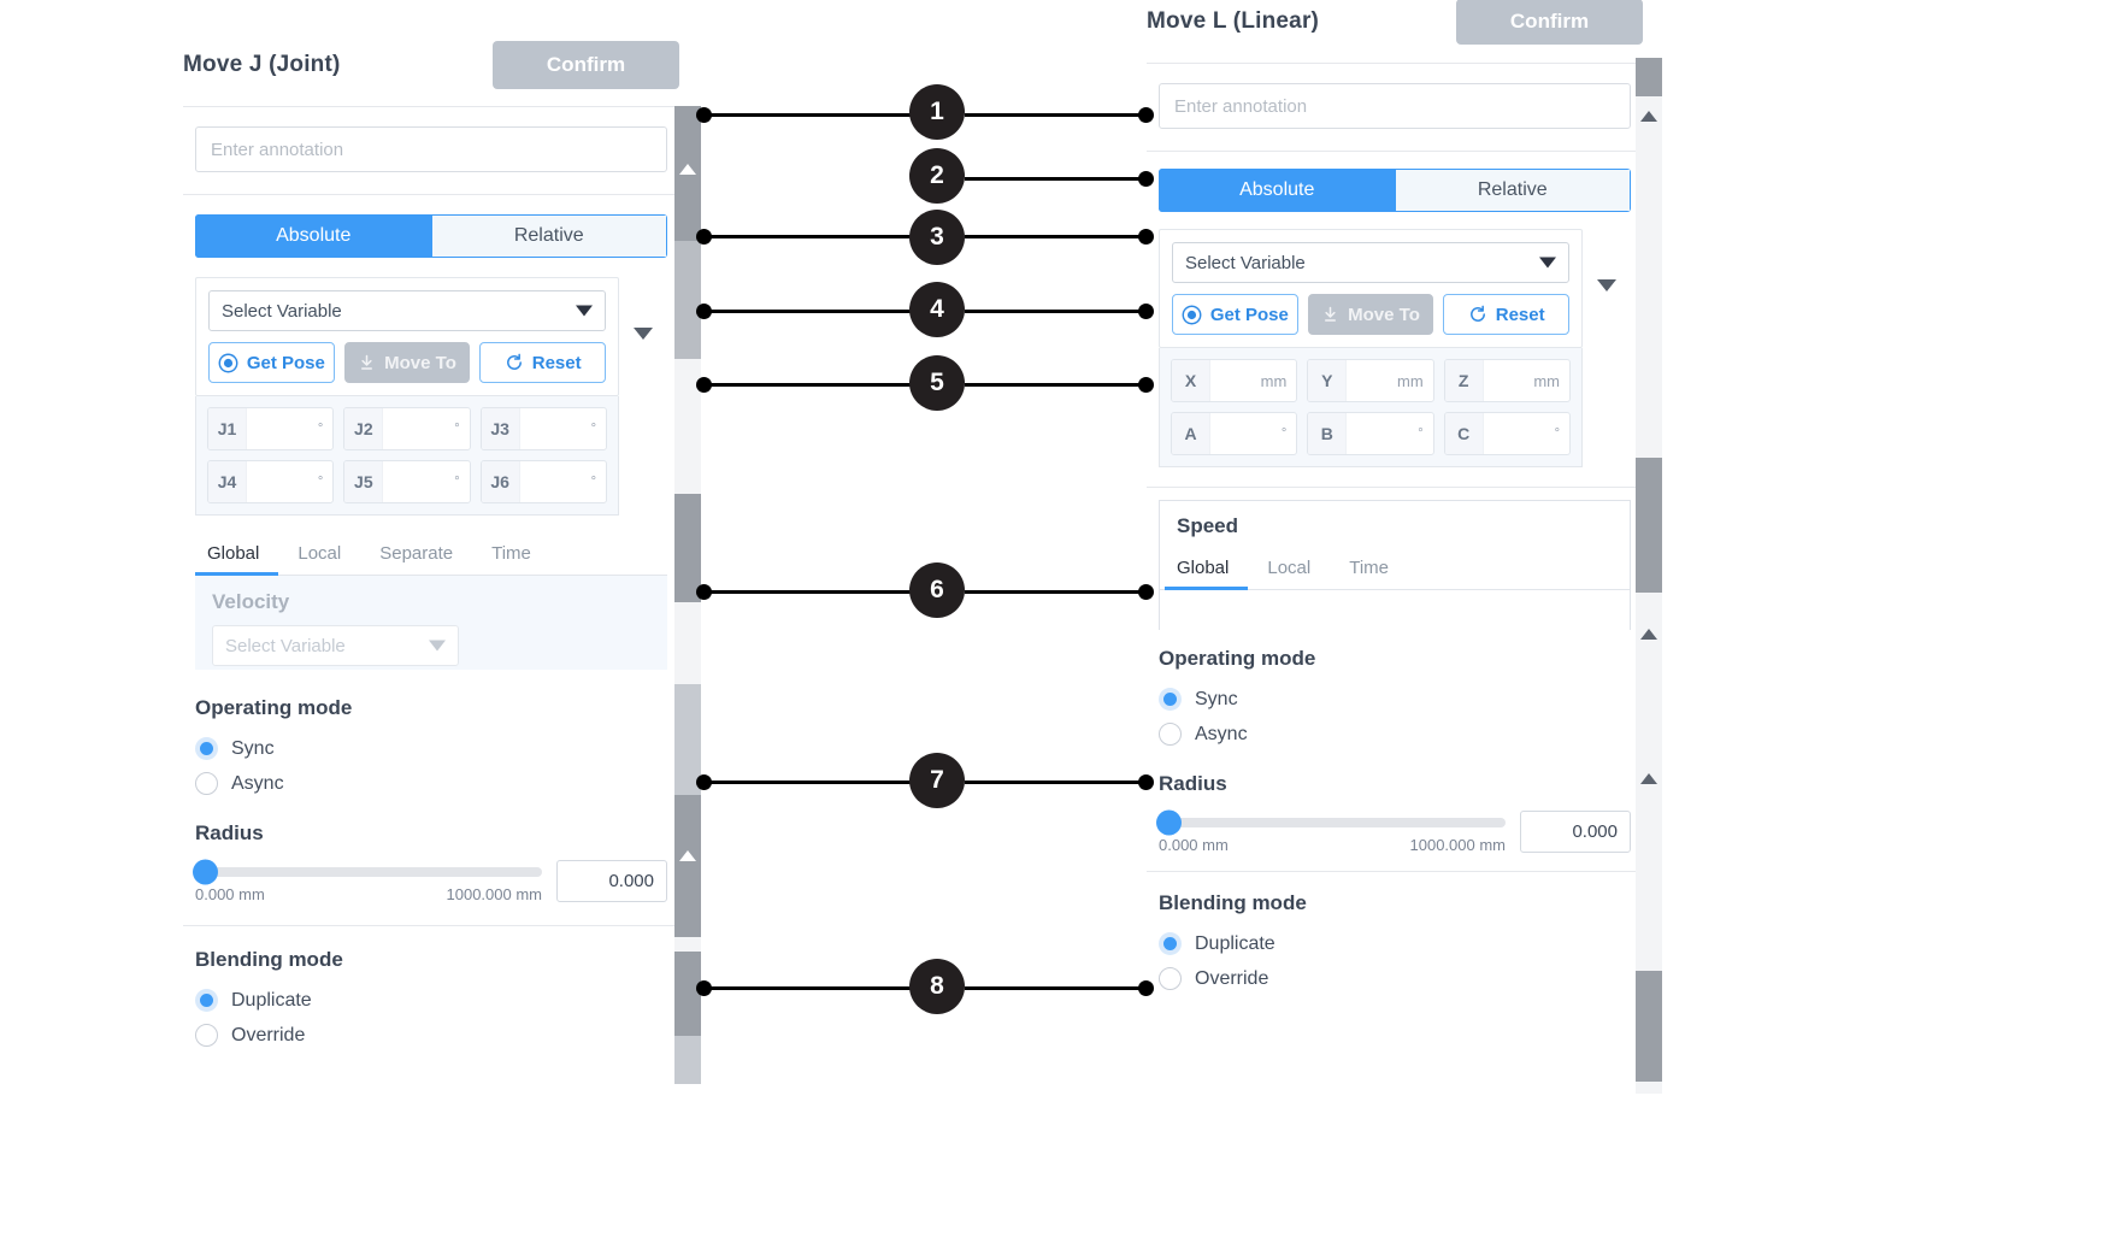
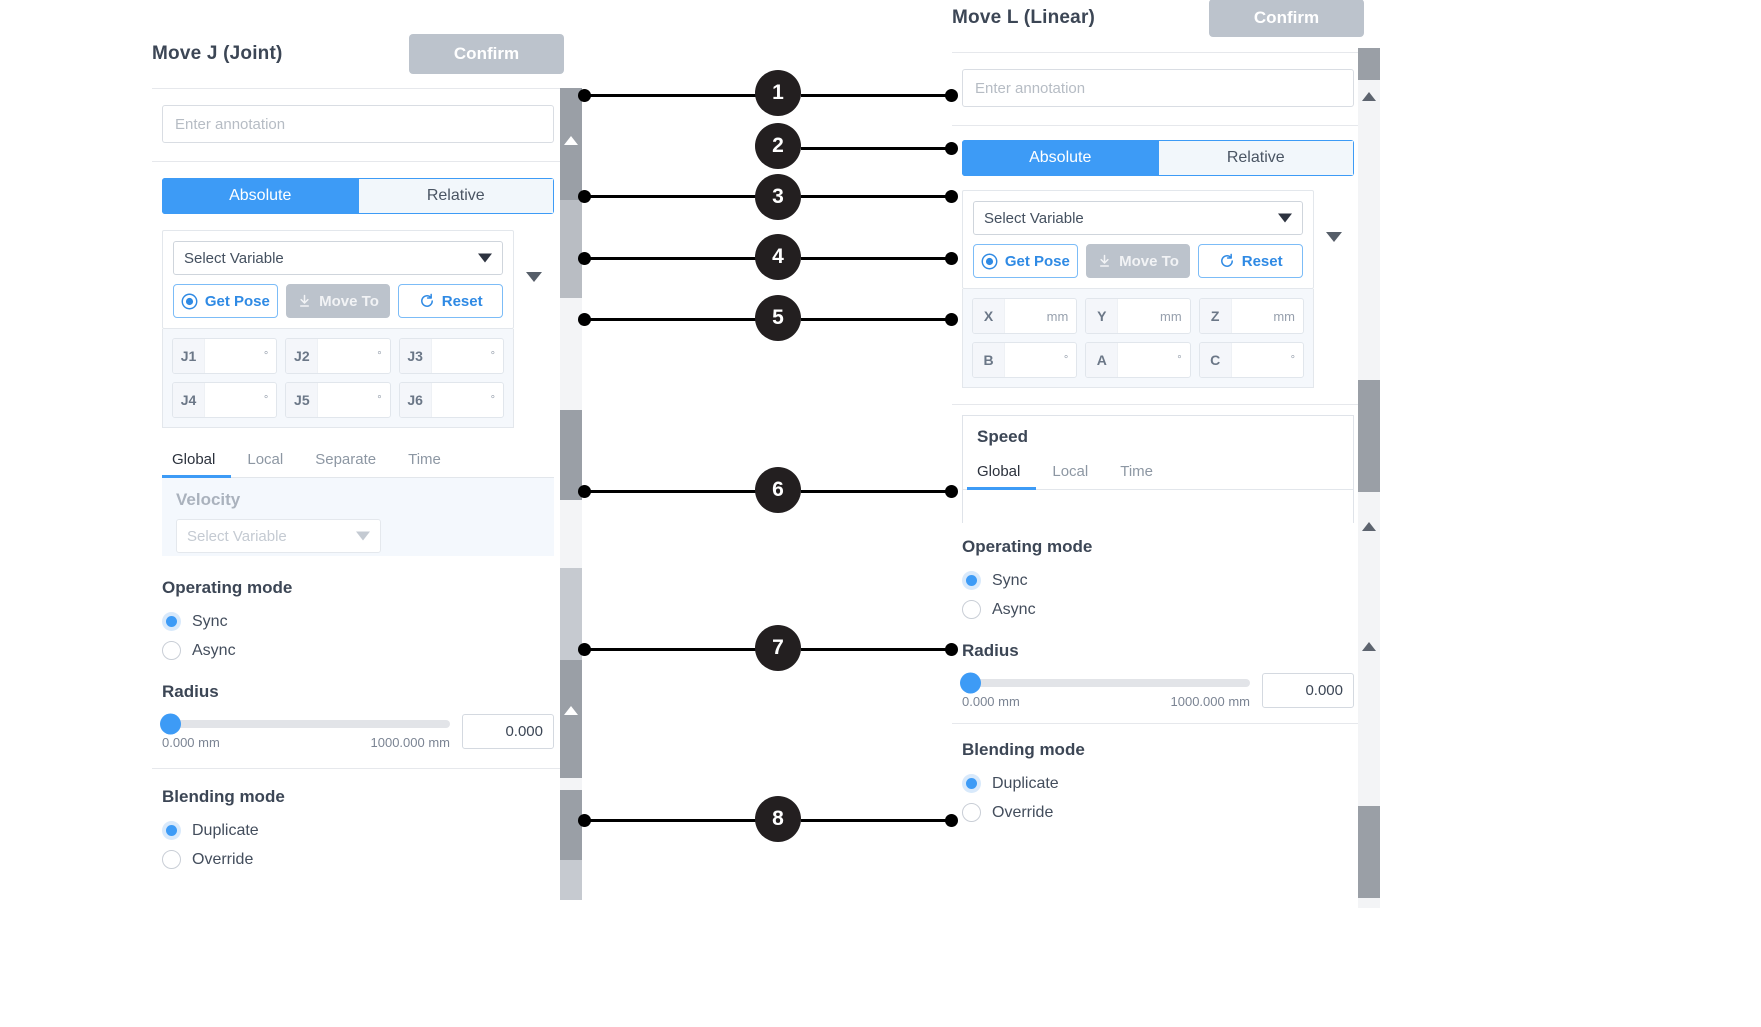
  Move J (Joint)
  Confirm
  Enter annotation
  Absolute
  Relative
  Select Variable
  Get Pose
  Move To
  Reset
  J1
  °
  J2
  °
  J3
  °
  J4
  °
  J5
  °
  J6
  °
  Global
  Local
  Separate
  Time
  Velocity
  Select Variable
  Operating mode
  Sync
  Async
  Radius
  0.000 mm
  1000.000 mm
  0.000
  Blending mode
  Duplicate
  Override
  Move L (Linear)
  Confirm
  Enter annotation
  Absolute
  Relative
  Select Variable
  Get Pose
  Move To
  Reset
  X
  mm
  Y
  mm
  Z
  mm
- A
+ B
  °
- B
+ A
  °
  C
  °
  Speed
  Global
  Local
  Time
  Operating mode
  Sync
  Async
  Radius
  0.000 mm
  1000.000 mm
  0.000
  Blending mode
  Duplicate
  Override
  1
  2
  3
  4
  5
  6
  7
  8
